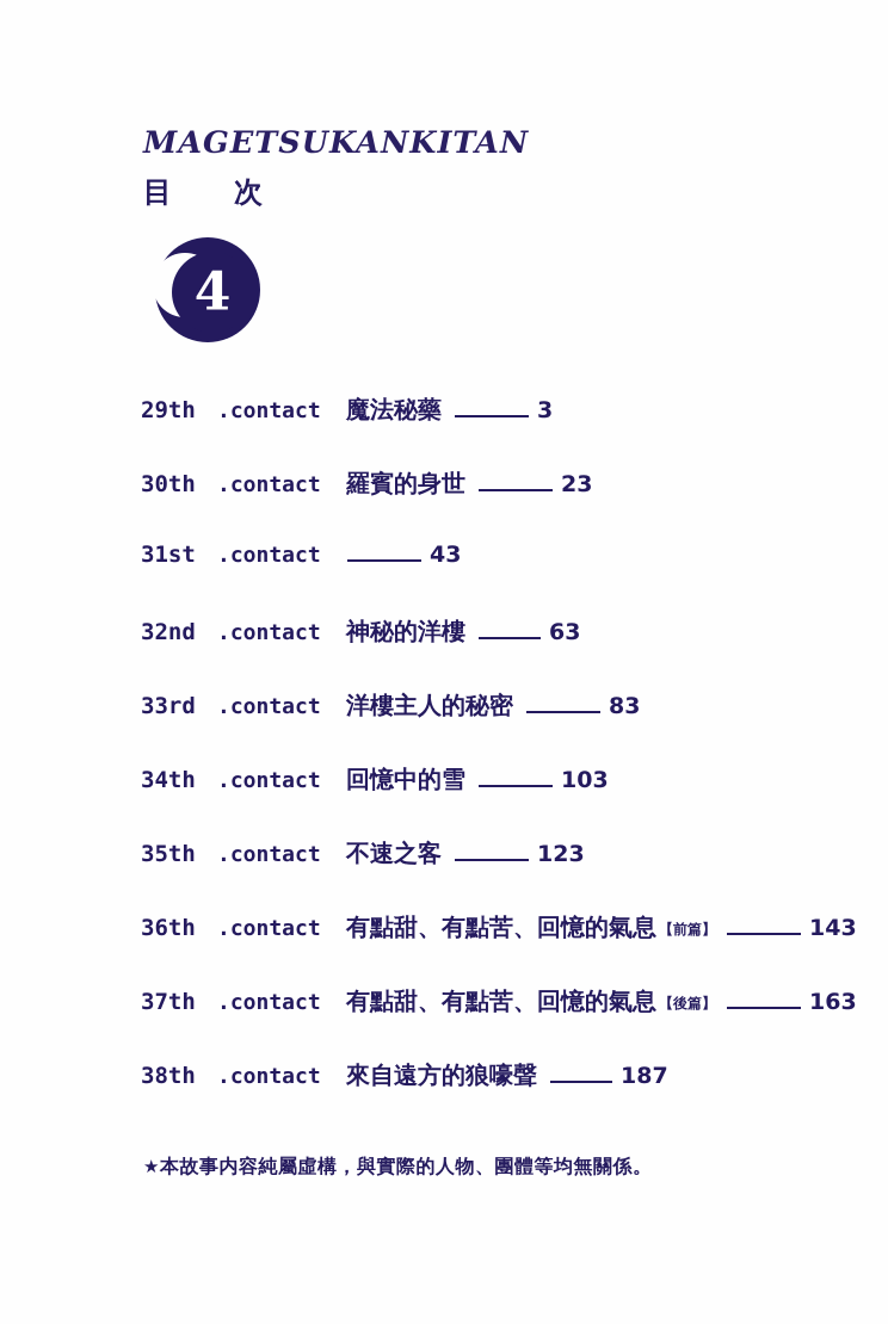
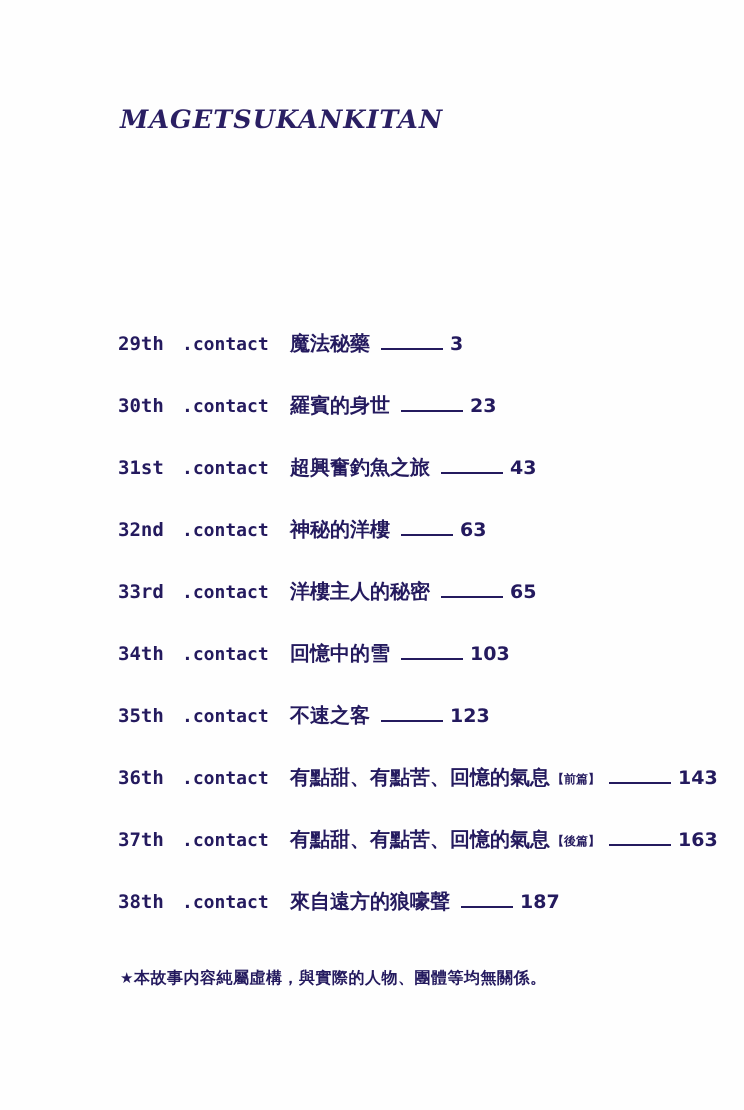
  MAGETSUKANKITAN
- 目 次
- 4
  29th
  .contact
  魔法秘藥
  3
  30th
  .contact
  羅賓的身世
  23
  31st
  .contact
+ 超興奮釣魚之旅
  43
  32nd
  .contact
  神秘的洋樓
  63
  33rd
  .contact
  洋樓主人的秘密
- 83
+ 65
  34th
  .contact
  回憶中的雪
  103
  35th
  .contact
  不速之客
  123
  36th
  .contact
  有點甜、有點苦、回憶的氣息
  【前篇】
  143
  37th
  .contact
  有點甜、有點苦、回憶的氣息
  【後篇】
  163
  38th
  .contact
  來自遠方的狼嚎聲
  187
  ★本故事内容純屬虛構，與實際的人物、團體等均無關係。
